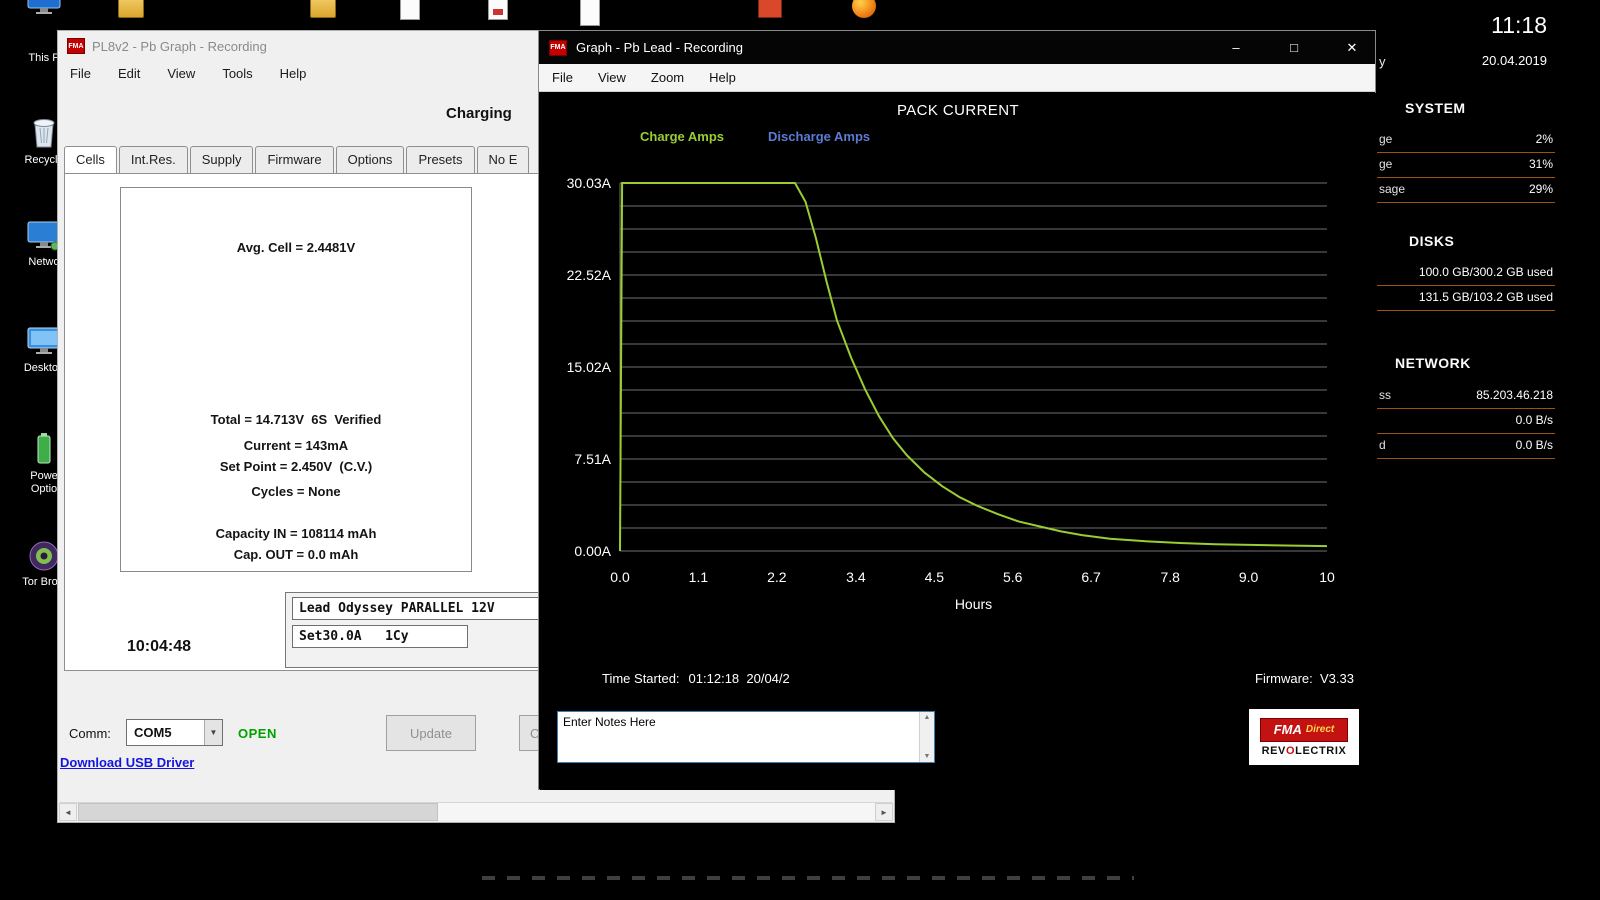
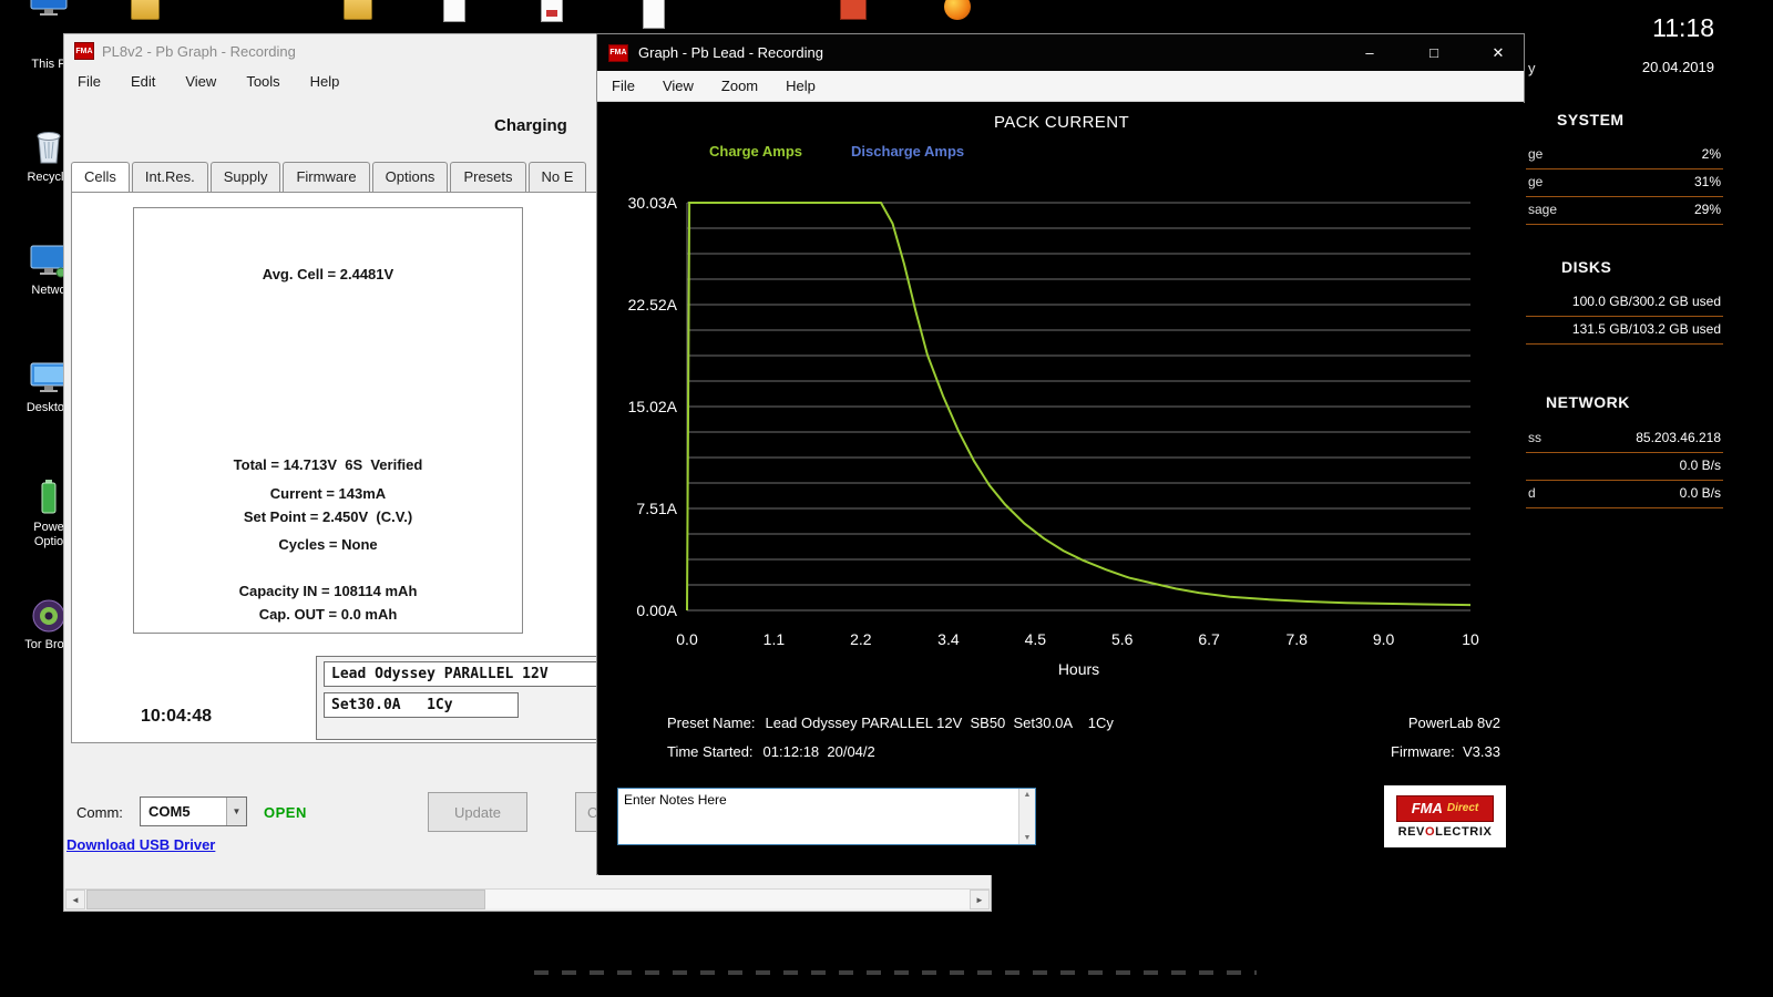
  This P
  Recyc
  Netw
  Deskto
  Powe
  Optio
  Tor Bro
  PL8v2 - Pb Graph - Recording
  File
  Edit
  View
  Tools
  Help
  Charging
  Cells
  Int.Res.
  Supply
  Firmware
  Options
  Presets
  No E
  Avg. Cell = 2.4481V
  Total = 14.713V 6S Verified
  Current = 143mA
  Set Point = 2.450V (C.V.)
  Cycles = None
  Capacity IN = 108114 mAh
  Cap. OUT = 0.0 mAh
  10:04:48
  Lead Odyssey PARALLEL 12V
  Set30.0A 1Cy
  Comm:
  COM5
  ▼
  OPEN
  Download USB Driver
  Update
  ◄
  ►
  Graph - Pb Lead - Recording
  –
  □
  ✕
  File
  View
  Zoom
  Help
  PACK CURRENT
  Charge Amps
  Discharge Amps
  30.03A
  22.52A
  15.02A
  7.51A
  0.00A
  0.0
  1.1
  2.2
  3.4
  4.5
  5.6
  6.7
  7.8
  9.0
  10
  Hours
+ Preset Name:
+ Lead Odyssey PARALLEL 12V SB50 Set30.0A 1Cy
+ PowerLab 8v2
  Time Started:
  01:12:18 20/04/2
  Firmware: V3.33
  Enter Notes Here
  FMA
  Direct
  REVOLECTRIX
  11:18
  y
  20.04.2019
  SYSTEM
  ge
  2%
  ge
  31%
  sage
  29%
  DISKS
  100.0 GB/300.2 GB used
  131.5 GB/103.2 GB used
  NETWORK
  ss
  85.203.46.218
  0.0 B/s
  d
  0.0 B/s
